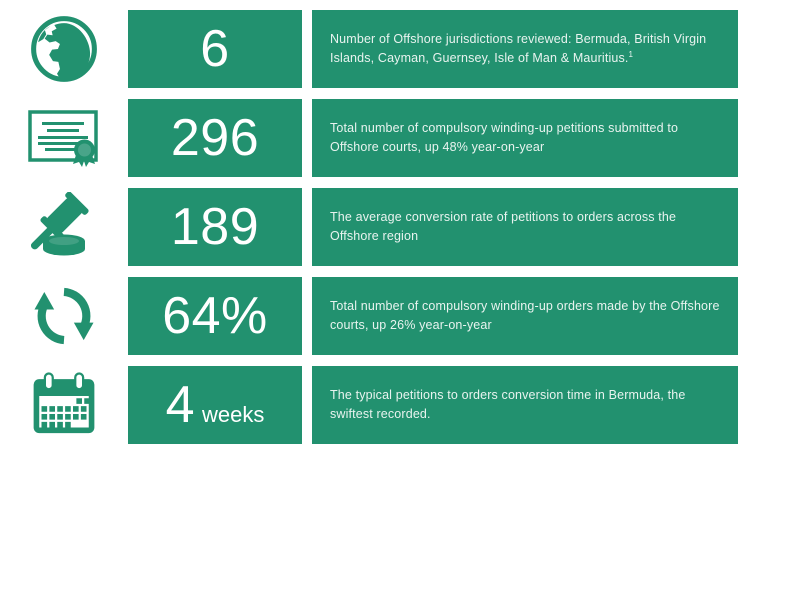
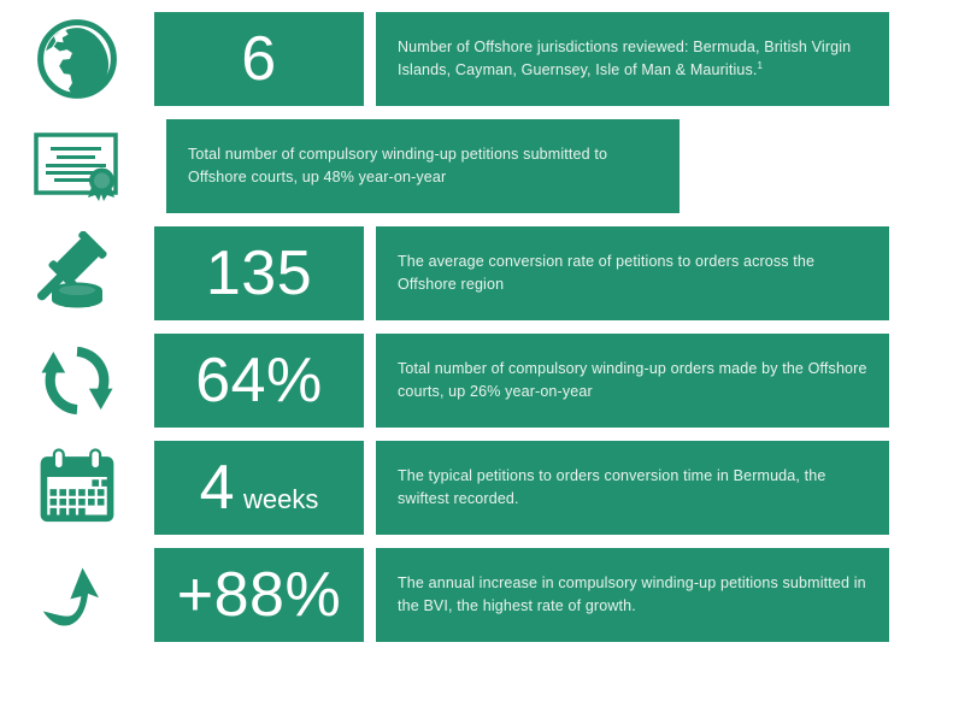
  6
  Number of Offshore jurisdictions reviewed: Bermuda, British Virgin Islands, Cayman, Guernsey, Isle of Man & Mauritius.1
- 296
  Total number of compulsory winding-up petitions submitted to Offshore courts, up 48% year-on-year
- 189
+ 135
  The average conversion rate of petitions to orders across the Offshore region
  64%
  Total number of compulsory winding-up orders made by the Offshore courts, up 26% year-on-year
  4
  weeks
  The typical petitions to orders conversion time in Bermuda, the swiftest recorded.
+ +88%
+ The annual increase in compulsory winding-up petitions submitted in the BVI, the highest rate of growth.
